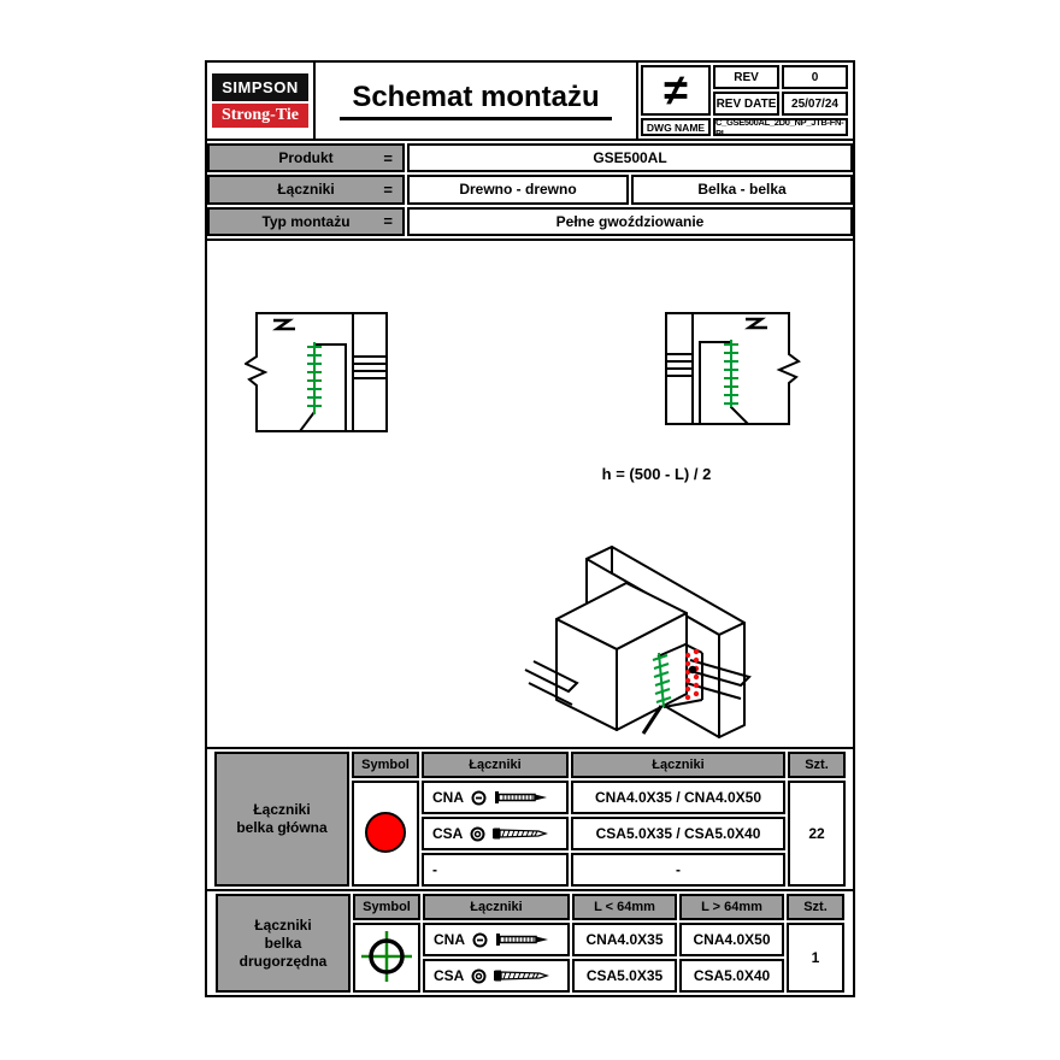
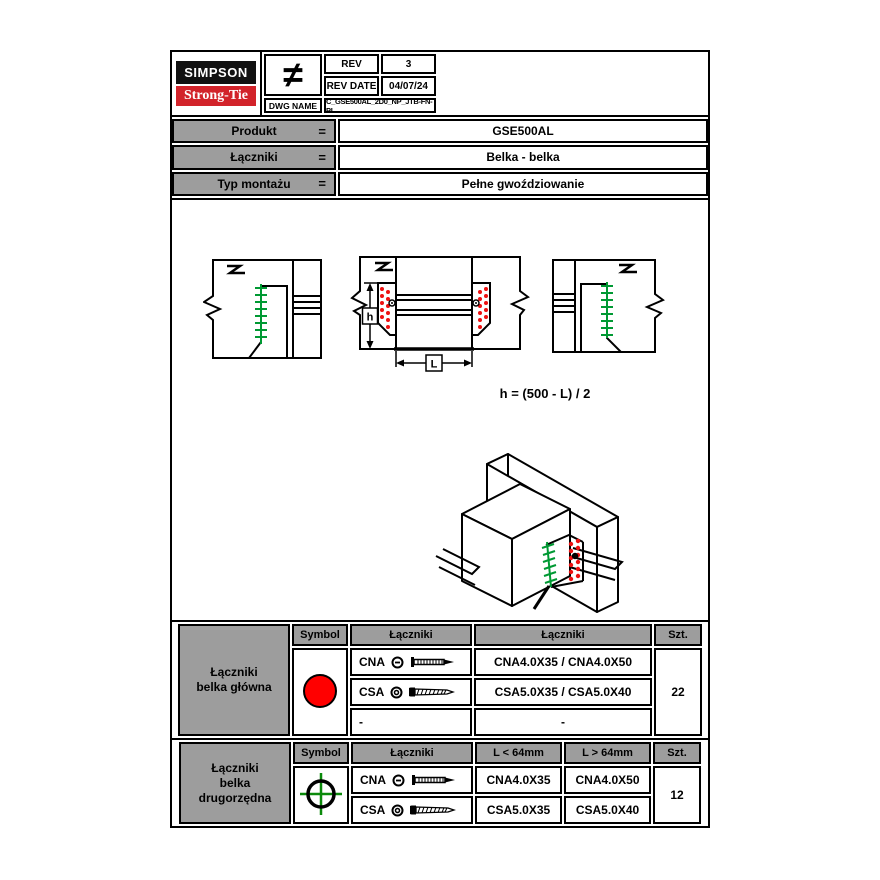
  SIMPSON
  Strong-Tie
- Schemat montażu
  ≠
  REV
- 0
+ 3
  REV DATE
- 25/07/24
+ 04/07/24
  DWG NAME
  C_GSE500AL_2D0_NP_JTB-FN-PL
  Produkt
  =
  GSE500AL
  Łączniki
  =
- Drewno - drewno
  Belka - belka
  Typ montażu
  =
  Pełne gwoździowanie
+ h
+ L
  h = (500 - L) / 2
  Łączniki belka główna	Symbol	Łączniki	Łączniki	Szt.
  	CNA	CNA4.0X35 / CNA4.0X50	22
  CSA	CSA5.0X35 / CSA5.0X40
  -	-
  Łączniki belka drugorzędna	Symbol	Łączniki	L < 64mm	L > 64mm	Szt.
- 	CNA	CNA4.0X35	CNA4.0X50	1
+ 	CNA	CNA4.0X35	CNA4.0X50	12
  CSA	CSA5.0X35	CSA5.0X40
